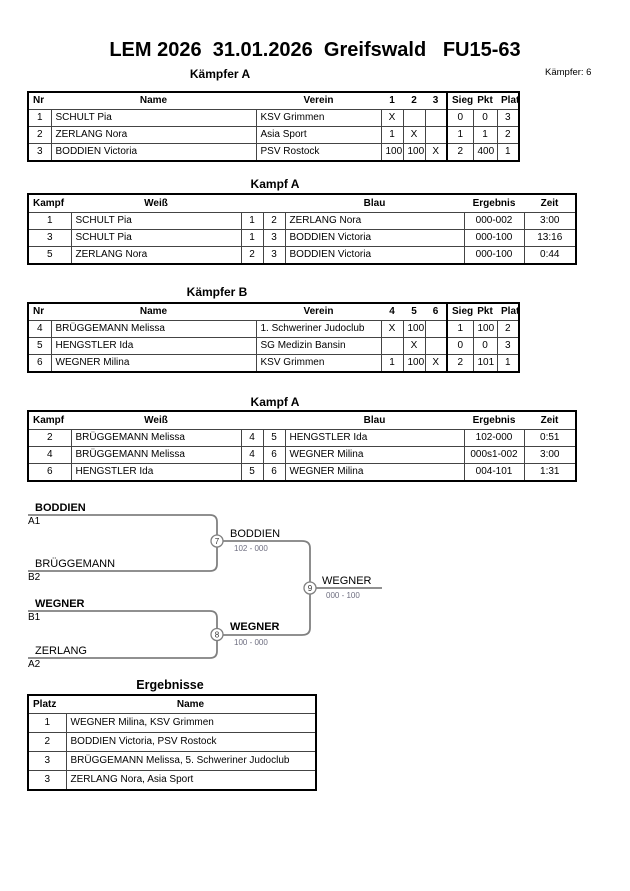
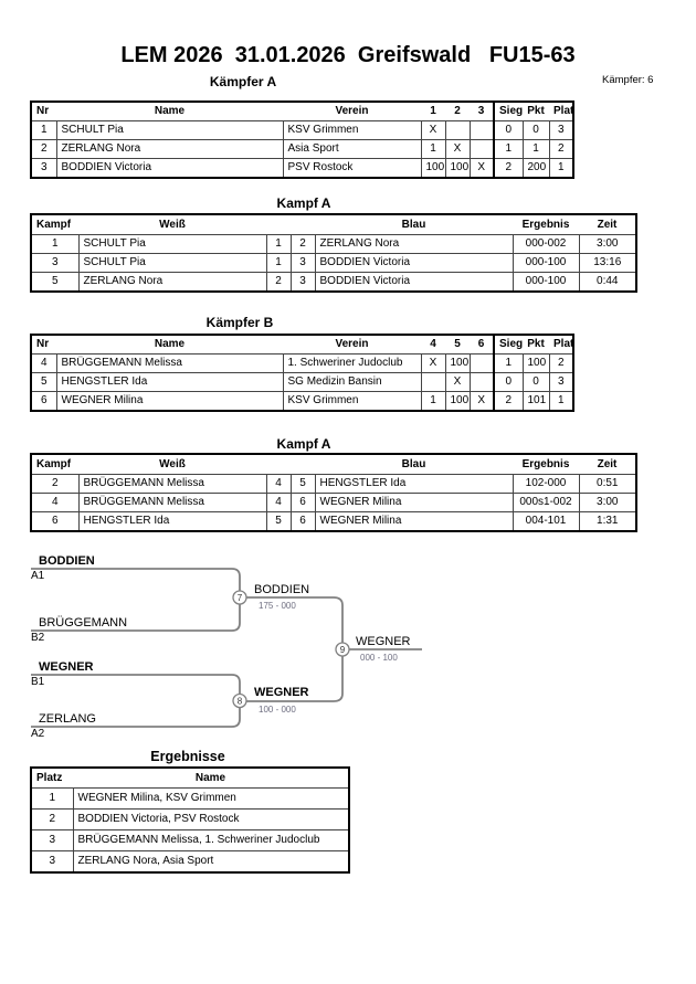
  LEM 2026 31.01.2026 Greifswald FU15-63
  Kämpfer: 6
  Kämpfer A
  Nr	Name	Verein	1	2	3	Sieg	Pkt	Plat
  1	SCHULT Pia	KSV Grimmen	X			0	0	3
  2	ZERLANG Nora	Asia Sport	1	X		1	1	2
- 3	BODDIEN Victoria	PSV Rostock	100	100	X	2	400	1
+ 3	BODDIEN Victoria	PSV Rostock	100	100	X	2	200	1
  Kampf A
  Kampf	Weiß			Blau	Ergebnis	Zeit
  1	SCHULT Pia	1	2	ZERLANG Nora	000-002	3:00
  3	SCHULT Pia	1	3	BODDIEN Victoria	000-100	13:16
  5	ZERLANG Nora	2	3	BODDIEN Victoria	000-100	0:44
  Kämpfer B
  Nr	Name	Verein	4	5	6	Sieg	Pkt	Plat
  4	BRÜGGEMANN Melissa	1. Schweriner Judoclub	X	100		1	100	2
  5	HENGSTLER Ida	SG Medizin Bansin		X		0	0	3
  6	WEGNER Milina	KSV Grimmen	1	100	X	2	101	1
  Kampf A
  Kampf	Weiß			Blau	Ergebnis	Zeit
  2	BRÜGGEMANN Melissa	4	5	HENGSTLER Ida	102-000	0:51
  4	BRÜGGEMANN Melissa	4	6	WEGNER Milina	000s1-002	3:00
  6	HENGSTLER Ida	5	6	WEGNER Milina	004-101	1:31
  7
  8
  9
  BODDIEN
  A1
  BRÜGGEMANN
  B2
  BODDIEN
- 102 - 000
+ 175 - 000
  WEGNER
  B1
  ZERLANG
  A2
  WEGNER
  100 - 000
  WEGNER
  000 - 100
  Ergebnisse
  Platz	Name
  1	WEGNER Milina, KSV Grimmen
  2	BODDIEN Victoria, PSV Rostock
- 3	BRÜGGEMANN Melissa, 5. Schweriner Judoclub
+ 3	BRÜGGEMANN Melissa, 1. Schweriner Judoclub
  3	ZERLANG Nora, Asia Sport
